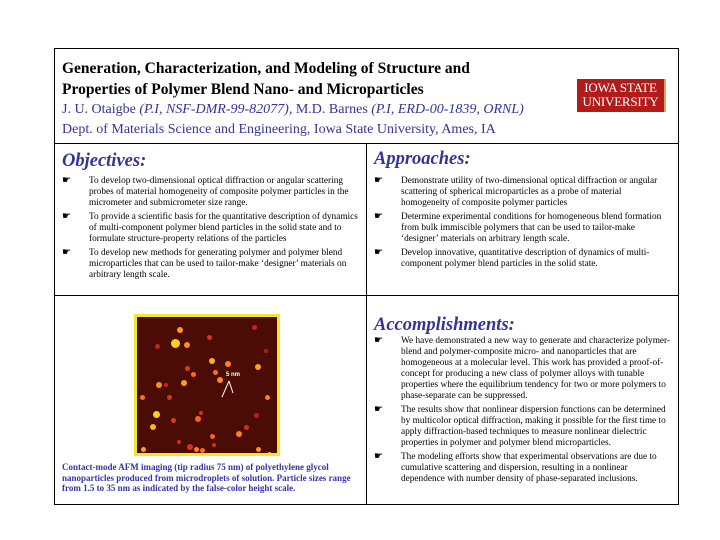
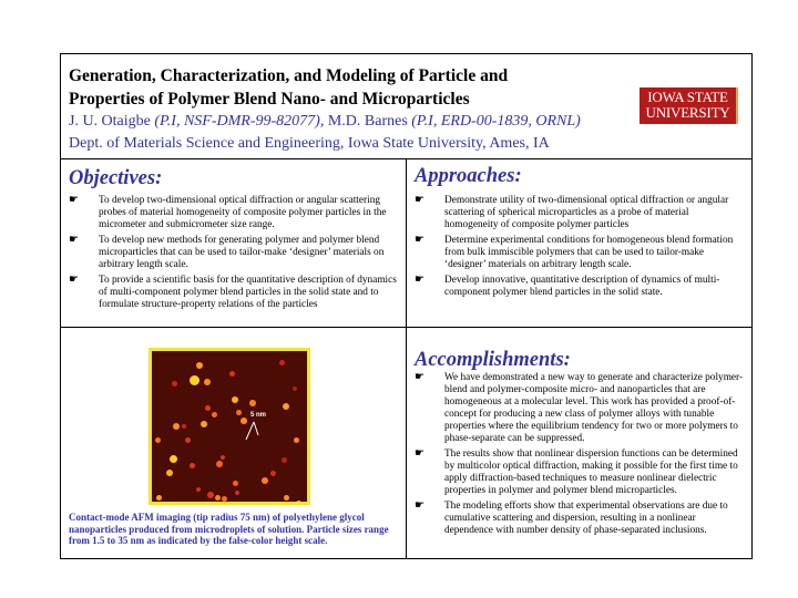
- Generation, Characterization, and Modeling of Structure and
+ Generation, Characterization, and Modeling of Particle and
  Properties of Polymer Blend Nano- and Microparticles
  J. U. Otaigbe (P.I, NSF-DMR-99-82077), M.D. Barnes (P.I, ERD-00-1839, ORNL)
  Dept. of Materials Science and Engineering, Iowa State University, Ames, IA
  IOWA STATE
  UNIVERSITY
  Objectives:
  ☛
  To develop two-dimensional optical diffraction or angular scattering probes of material homogeneity of composite polymer particles in the micrometer and submicrometer size range.
  ☛
- To provide a scientific basis for the quantitative description of dynamics of multi-component polymer blend particles in the solid state and to formulate structure-property relations of the particles
+ To develop new methods for generating polymer and polymer blend microparticles that can be used to tailor-make ‘designer’ materials on arbitrary length scale.
  ☛
- To develop new methods for generating polymer and polymer blend microparticles that can be used to tailor-make ‘designer’ materials on arbitrary length scale.
+ To provide a scientific basis for the quantitative description of dynamics of multi-component polymer blend particles in the solid state and to formulate structure-property relations of the particles
  Approaches:
  ☛
  Demonstrate utility of two-dimensional optical diffraction or angular scattering of spherical microparticles as a probe of material homogeneity of composite polymer particles
  ☛
  Determine experimental conditions for homogeneous blend formation from bulk immiscible polymers that can be used to tailor-make ‘designer’ materials on arbitrary length scale.
  ☛
  Develop innovative, quantitative description of dynamics of multi-component polymer blend particles in the solid state.
  Accomplishments:
  ☛
  We have demonstrated a new way to generate and characterize polymer-blend and polymer-composite micro- and nanoparticles that are homogeneous at a molecular level. This work has provided a proof-of-concept for producing a new class of polymer alloys with tunable properties where the equilibrium tendency for two or more polymers to phase-separate can be suppressed.
  ☛
  The results show that nonlinear dispersion functions can be determined by multicolor optical diffraction, making it possible for the first time to apply diffraction-based techniques to measure nonlinear dielectric properties in polymer and polymer blend microparticles.
  ☛
  The modeling efforts show that experimental observations are due to cumulative scattering and dispersion, resulting in a nonlinear dependence with number density of phase-separated inclusions.
  Contact-mode AFM imaging (tip radius 75 nm) of polyethylene glycol nanoparticles produced from microdroplets of solution. Particle sizes range from 1.5 to 35 nm as indicated by the false-color height scale.
